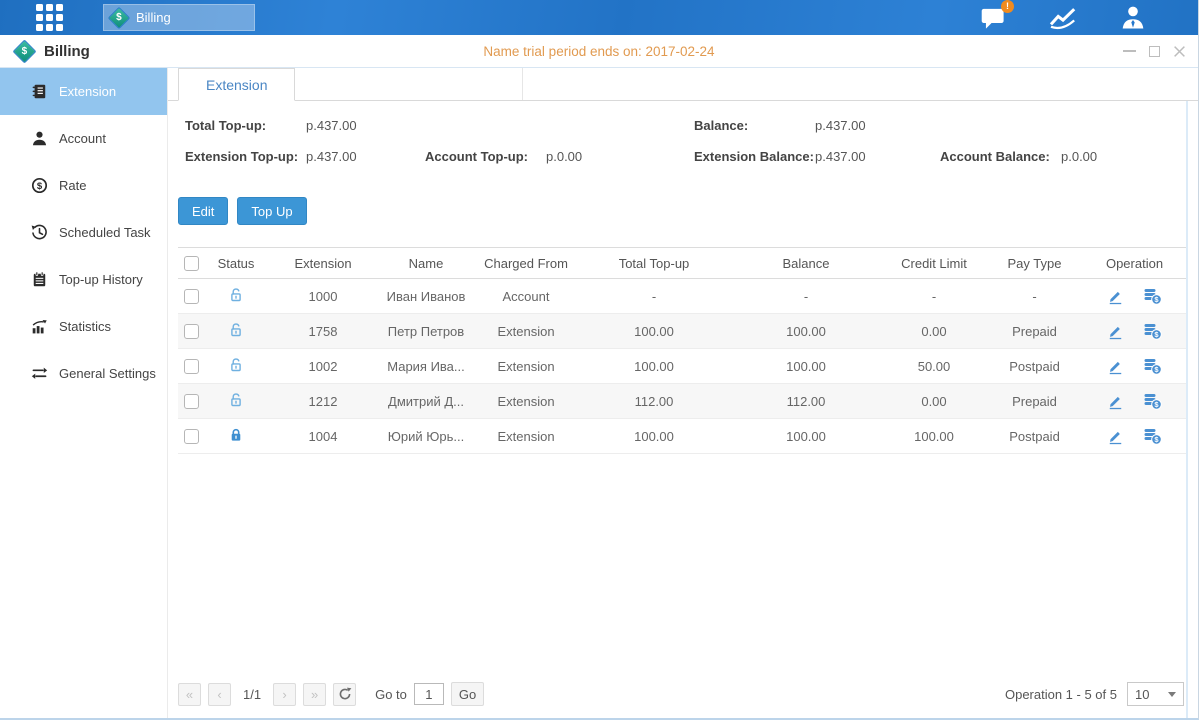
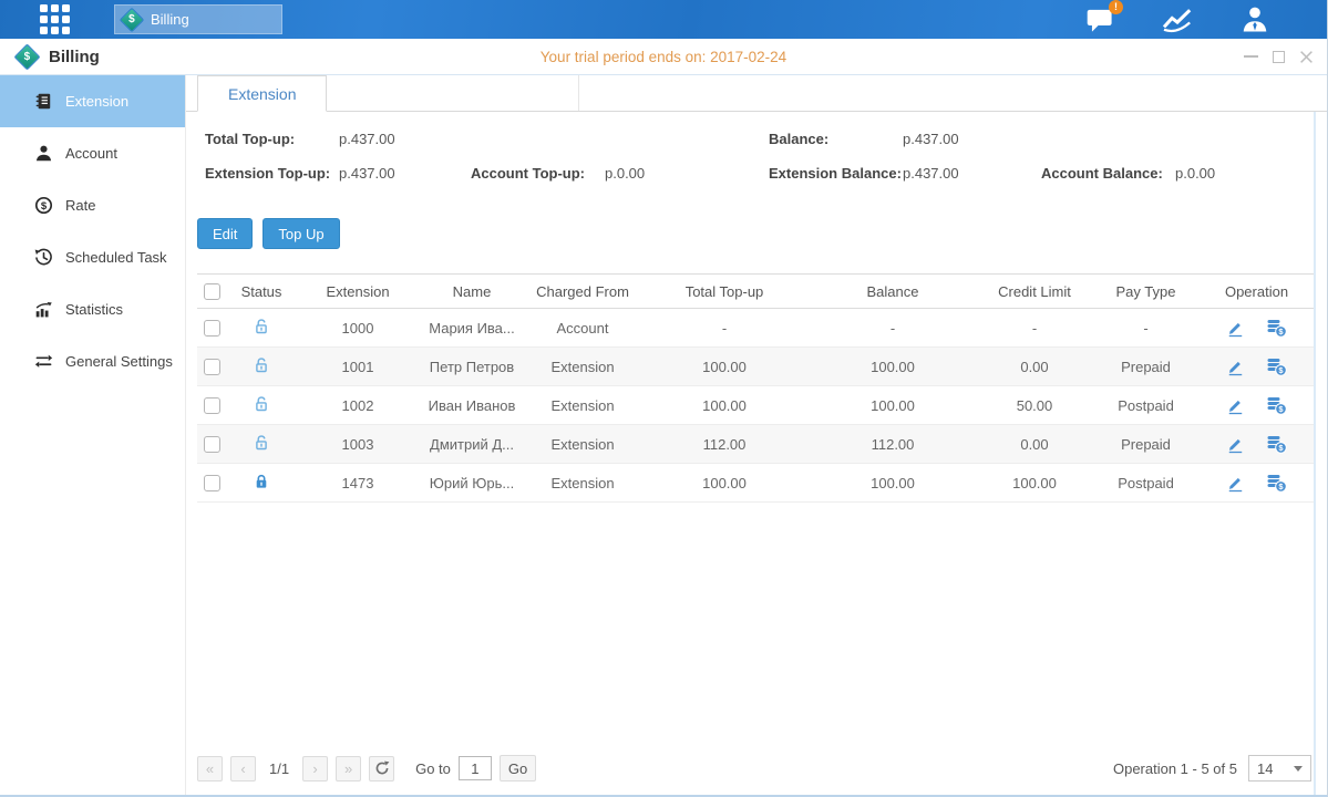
  Billing
  !
  Billing
- Name trial period ends on: 2017-02-24
+ Your trial period ends on: 2017-02-24
  Extension
  Account
  $
  Rate
  Scheduled Task
- Top-up History
  Statistics
  General Settings
  Extension
  Total Top-up:
  p.437.00
  Balance:
  p.437.00
  Extension Top-up:
  p.437.00
  Account Top-up:
  p.0.00
  Extension Balance:
  p.437.00
  Account Balance:
  p.0.00
  Edit
  Top Up
  	Status	Extension	Name	Charged From	Total Top-up	Balance	Credit Limit	Pay Type	Operation
- 		1000	Иван Иванов	Account	-	-	-	-	$
+ 		1000	Мария Ива...	Account	-	-	-	-	$
- 		1758	Петр Петров	Extension	100.00	100.00	0.00	Prepaid	$
+ 		1001	Петр Петров	Extension	100.00	100.00	0.00	Prepaid	$
- 		1002	Мария Ива...	Extension	100.00	100.00	50.00	Postpaid	$
+ 		1002	Иван Иванов	Extension	100.00	100.00	50.00	Postpaid	$
- 		1212	Дмитрий Д...	Extension	112.00	112.00	0.00	Prepaid	$
+ 		1003	Дмитрий Д...	Extension	112.00	112.00	0.00	Prepaid	$
- 		1004	Юрий Юрь...	Extension	100.00	100.00	100.00	Postpaid	$
+ 		1473	Юрий Юрь...	Extension	100.00	100.00	100.00	Postpaid	$
  «
  ‹
  1/1
  ›
  »
  Go to
  1
  Go
  Operation 1 - 5 of 5
- 10
+ 14
